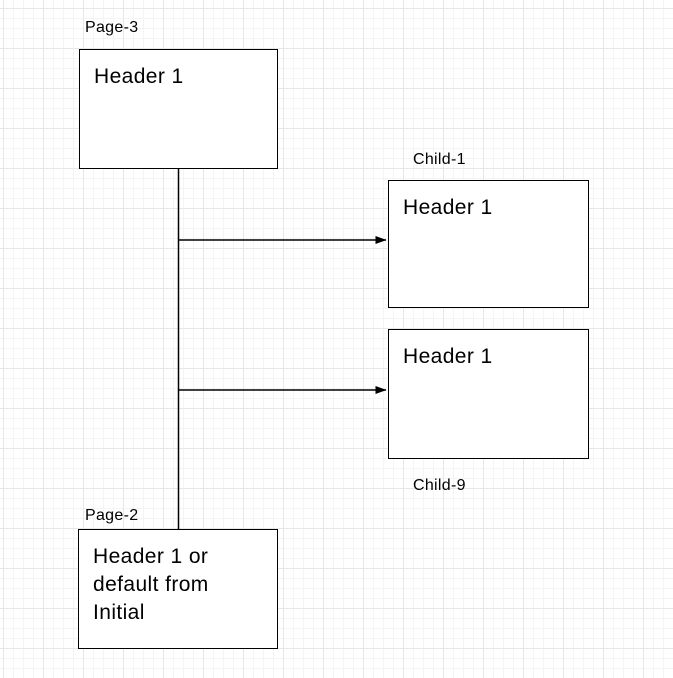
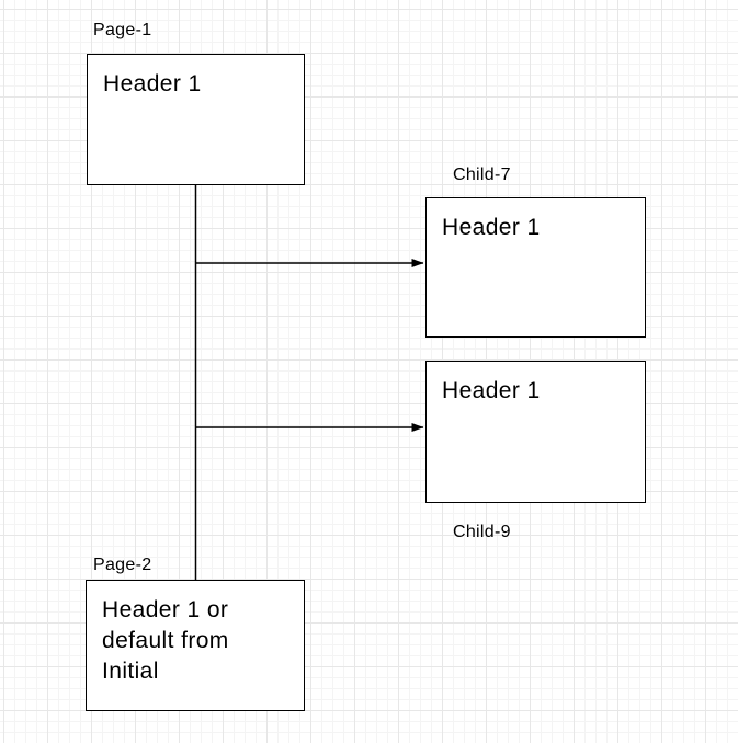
- Page-3
+ Page-1
  Header 1
- Child-1
+ Child-7
  Header 1
  Header 1
  Child-9
  Page-2
  Header 1 or default from Initial
